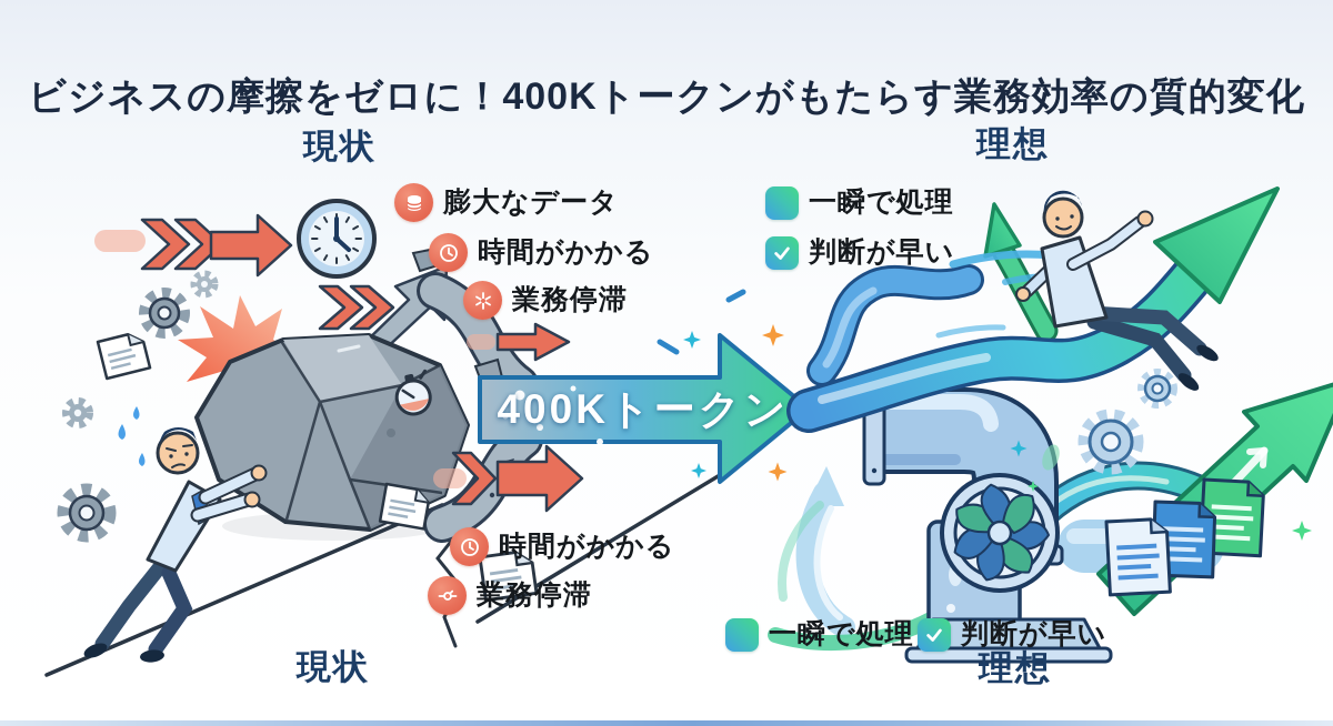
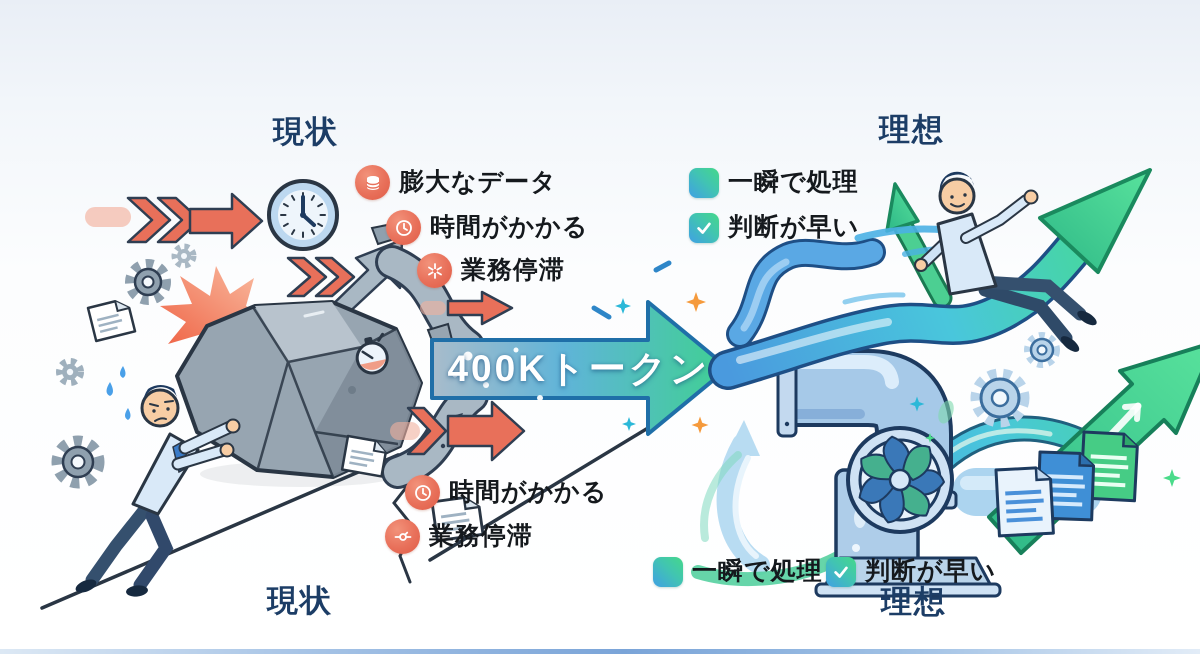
- ビジネスの摩擦をゼロに！400Kトークンがもたらす業務効率の質的変化
  現状
  理想
  現状
  理想
  膨大なデータ
  時間がかかる
  業務停滞
  時間がかかる
  業務停滞
  一瞬で処理
  判断が早い
  一瞬で処理
  判断が早い
  400Kトークン
